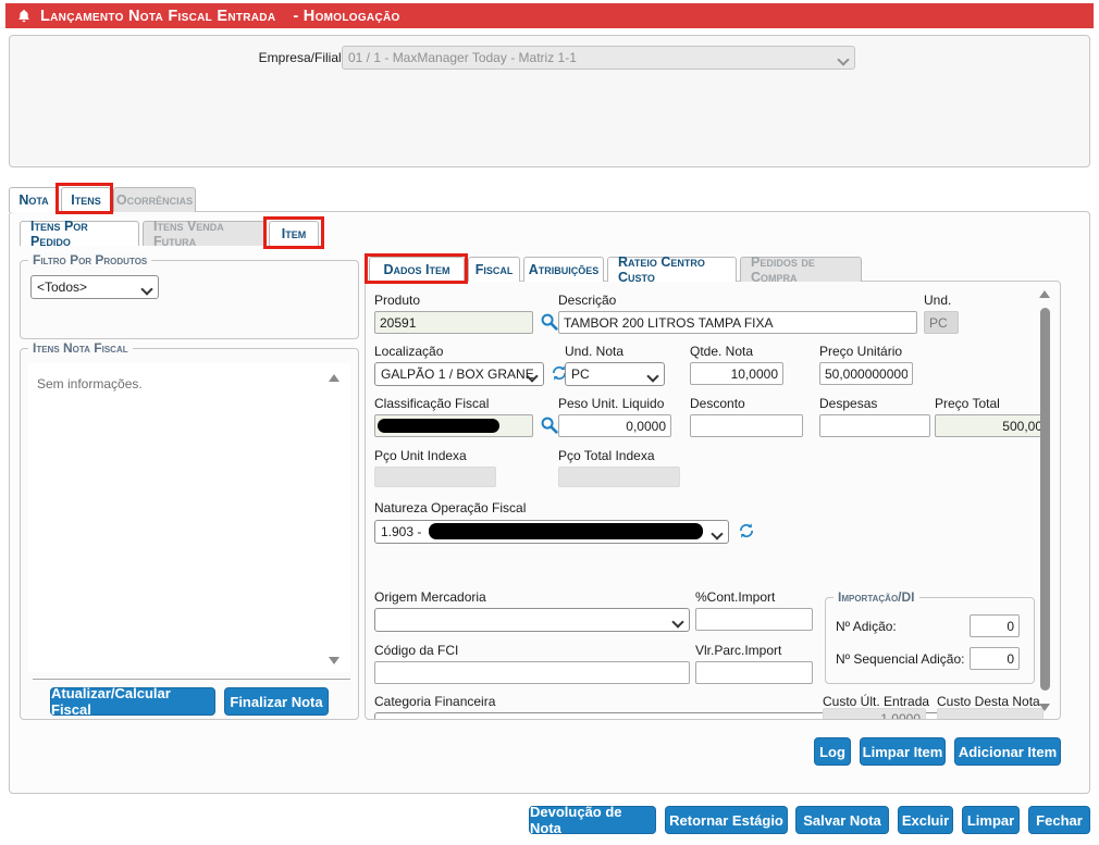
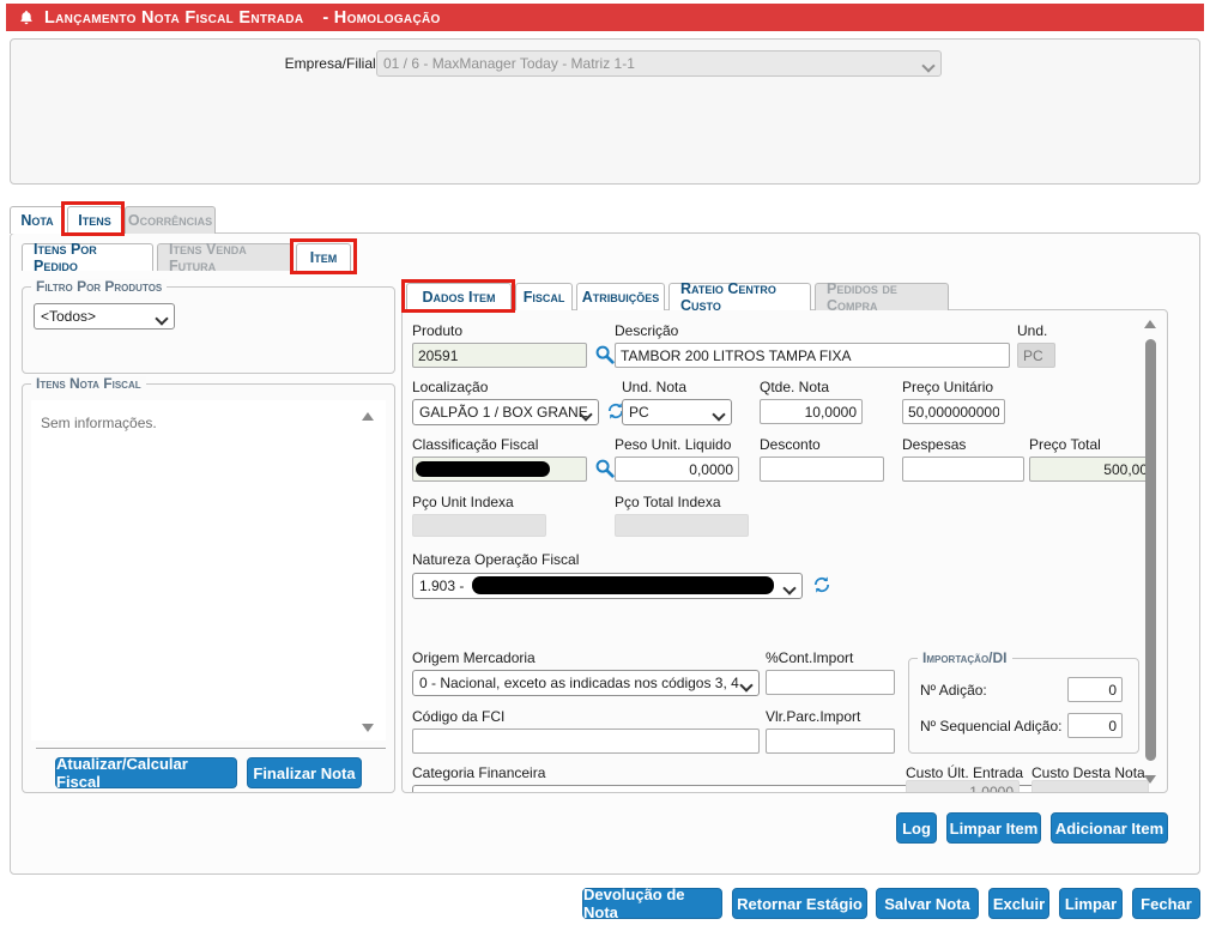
  Lançamento Nota Fiscal Entrada
  - Homologação
  Empresa/Filial
- 01 / 1 - MaxManager Today - Matriz 1-1
+ 01 / 6 - MaxManager Today - Matriz 1-1
  Nota
  Itens
  Ocorrências
  Itens Por Pedido
  Itens Venda Futura
  Item
  Filtro Por Produtos
  <Todos>
  Itens Nota Fiscal
  Sem informações.
  Atualizar/Calcular Fiscal
  Finalizar Nota
  Dados Item
  Fiscal
  Atribuições
  Rateio Centro Custo
  Pedidos de Compra
  Produto
  20591
  Descrição
  TAMBOR 200 LITROS TAMPA FIXA
  Und.
  PC
  Localização
  GALPÃO 1 / BOX GRANE
  Und. Nota
  PC
  Qtde. Nota
  10,0000
  Preço Unitário
  50,000000000
  Classificação Fiscal
  Peso Unit. Liquido
  0,0000
  Desconto
  Despesas
  Preço Total
  500,00
  Pço Unit Indexa
  Pço Total Indexa
  Natureza Operação Fiscal
  1.903 -
  Origem Mercadoria
+ 0 - Nacional, exceto as indicadas nos códigos 3, 4
  %Cont.Import
  Importação/DI
  Nº Adição:
  0
  Nº Sequencial Adição:
  0
  Código da FCI
  Vlr.Parc.Import
  Categoria Financeira
  Custo Últ. Entrada
  Custo Desta Nota
  Log
  Limpar Item
  Adicionar Item
  Devolução de Nota
  Retornar Estágio
  Salvar Nota
  Excluir
  Limpar
  Fechar
